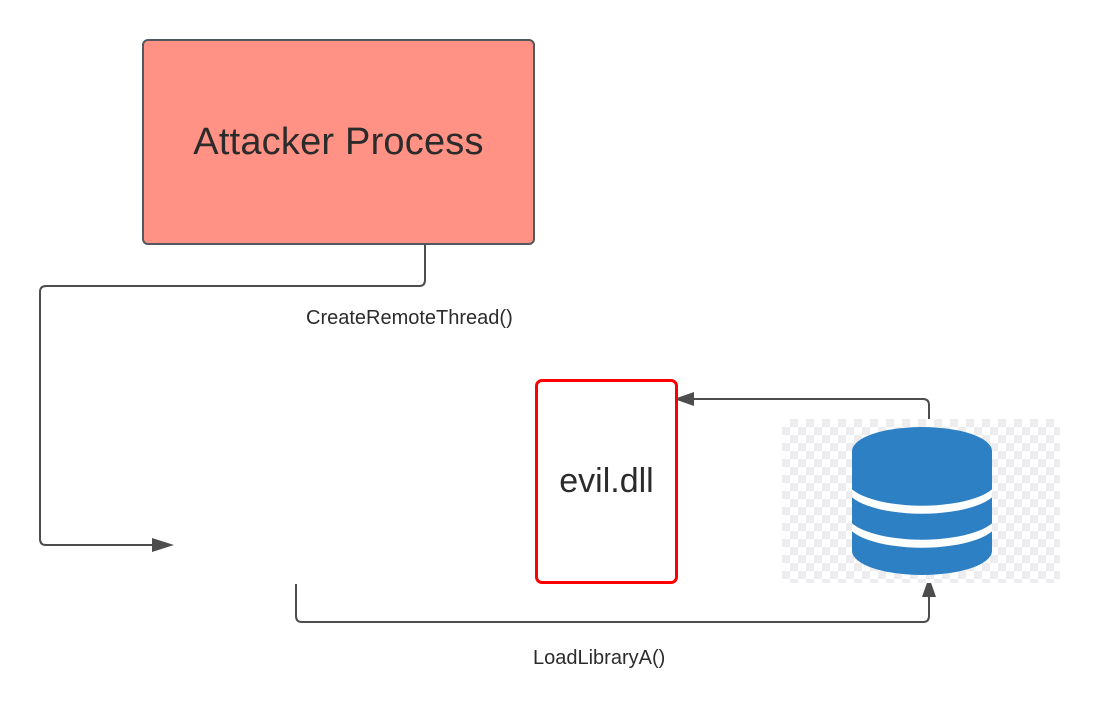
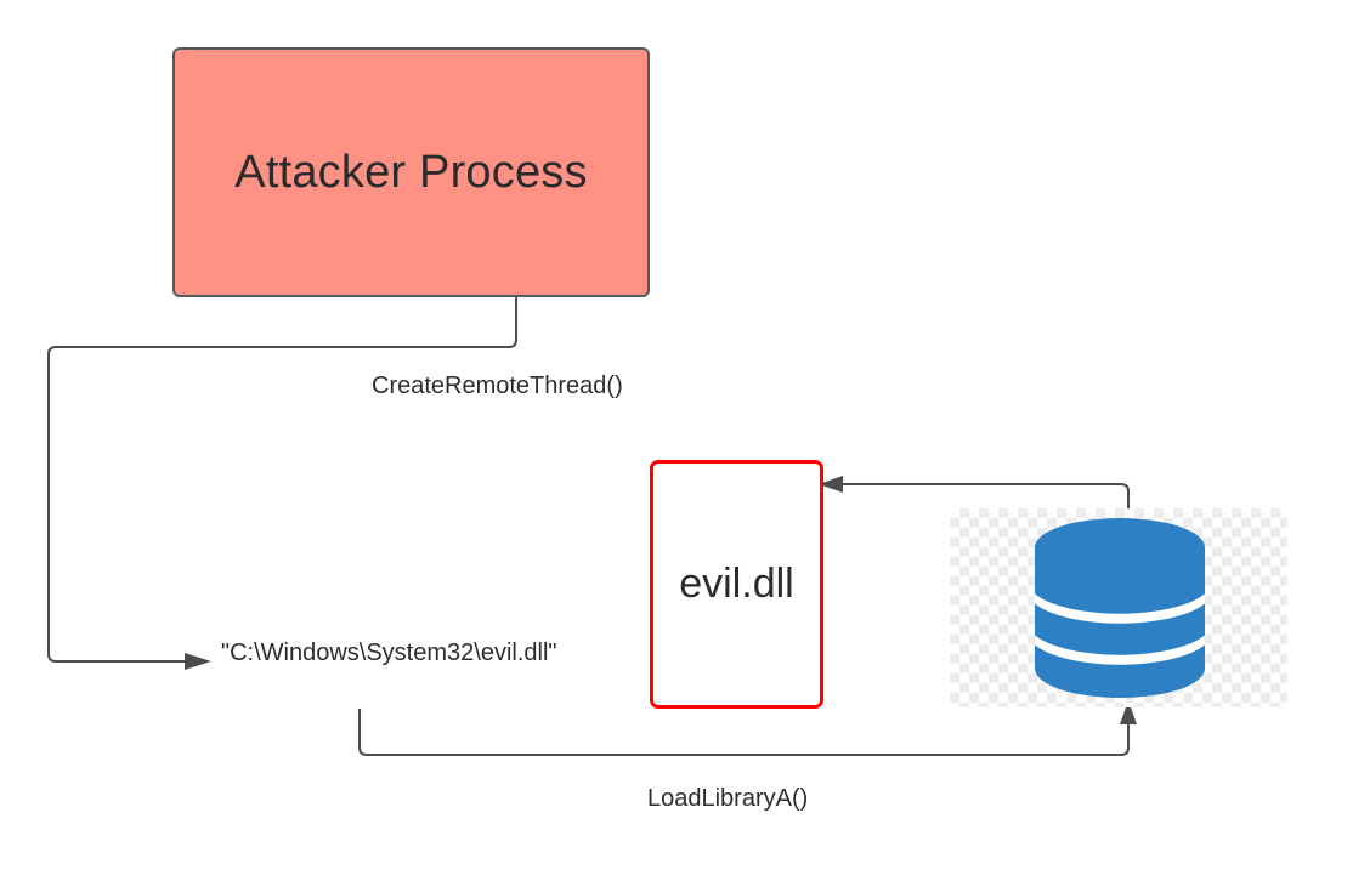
  Attacker Process
+ "C:\Windows\System32\evil.dll"
  evil.dll
  CreateRemoteThread()
  LoadLibraryA()
